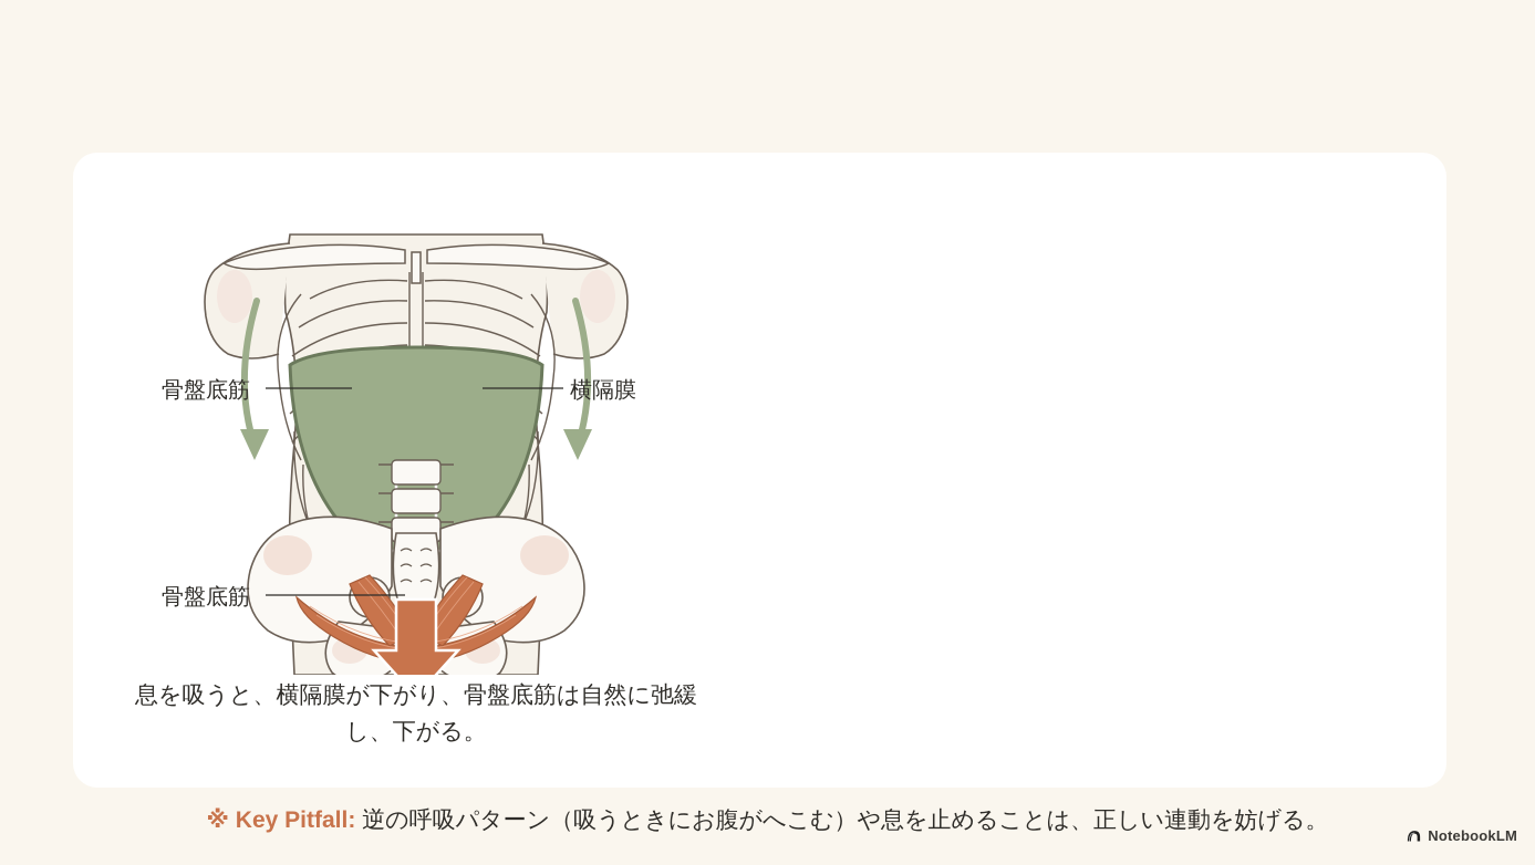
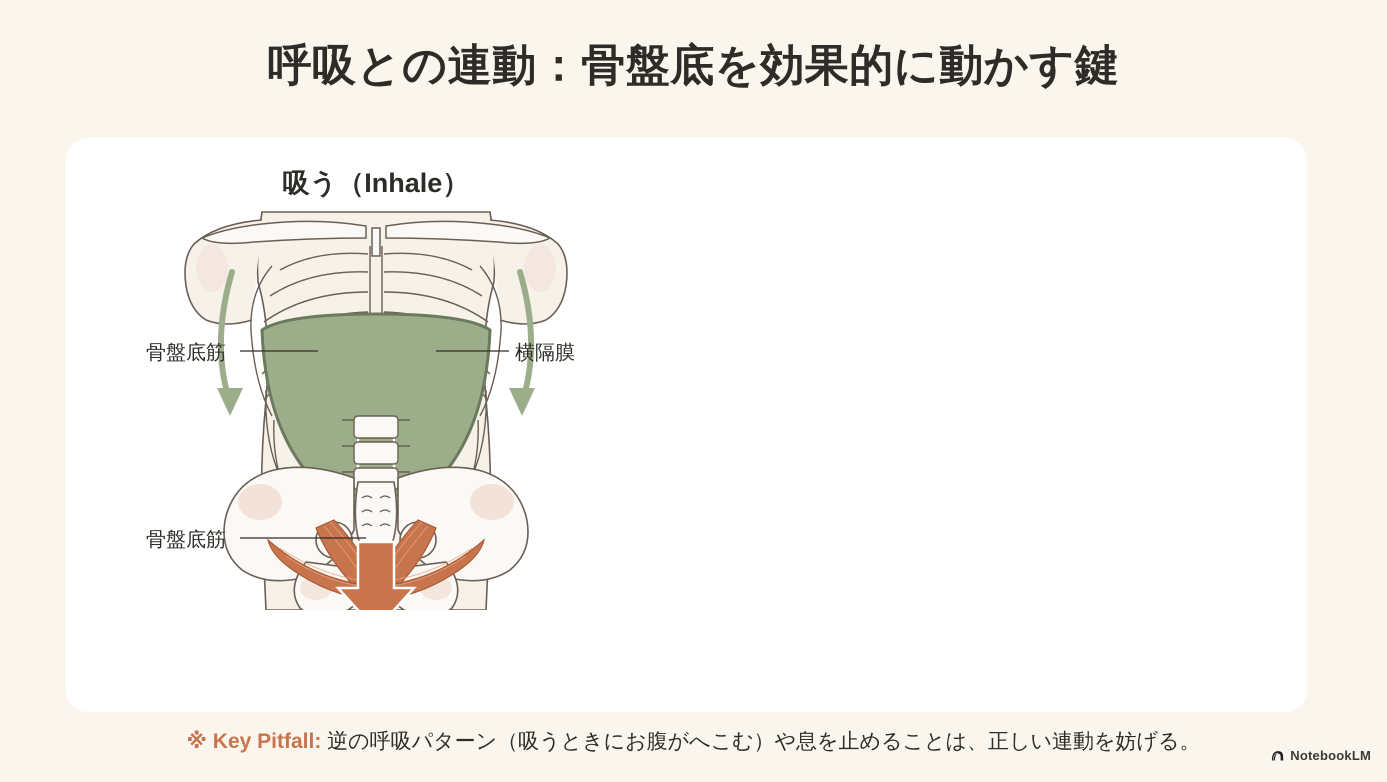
+ 呼吸との連動：骨盤底を効果的に動かす鍵
+ 吸う（Inhale）
  骨盤底筋
  横隔膜
  骨盤底筋
- 息を吸うと、横隔膜が下がり、骨盤底筋は自然に弛緩し、下がる。
  ※ Key Pitfall: 逆の呼吸パターン（吸うときにお腹がへこむ）や息を止めることは、正しい連動を妨げる。
  NotebookLM
